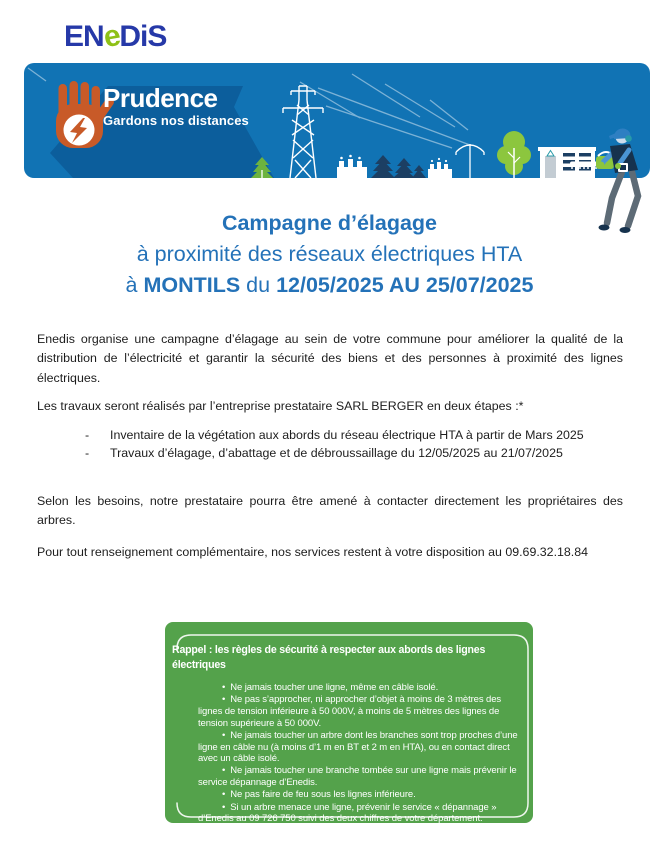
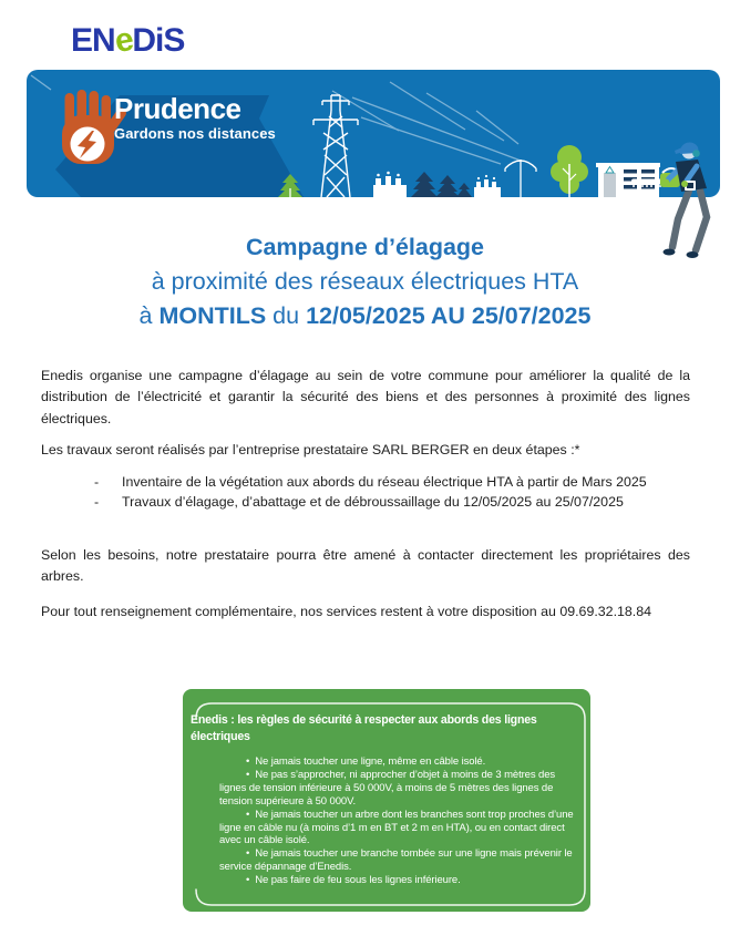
  Prudence
  Gardons nos distances
  Campagne d’élagage
  à proximité des réseaux électriques HTA
  à MONTILS du 12/05/2025 AU 25/07/2025
  Enedis organise une campagne d’élagage au sein de votre commune pour améliorer la qualité de la distribution de l’électricité et garantir la sécurité des biens et des personnes à proximité des lignes électriques.
  Les travaux seront réalisés par l’entreprise prestataire SARL BERGER en deux étapes :*
  -
  Inventaire de la végétation aux abords du réseau électrique HTA à partir de Mars 2025
  -
- Travaux d’élagage, d’abattage et de débroussaillage du 12/05/2025 au 21/07/2025
+ Travaux d’élagage, d’abattage et de débroussaillage du 12/05/2025 au 25/07/2025
  Selon les besoins, notre prestataire pourra être amené à contacter directement les propriétaires des arbres.
  Pour tout renseignement complémentaire, nos services restent à votre disposition au 09.69.32.18.84
- Rappel : les règles de sécurité à respecter aux abords des lignes
+ Enedis : les règles de sécurité à respecter aux abords des lignes
  électriques
  • Ne jamais toucher une ligne, même en câble isolé.
  • Ne pas s’approcher, ni approcher d’objet à moins de 3 mètres des lignes de tension inférieure à 50 000V, à moins de 5 mètres des lignes de tension supérieure à 50 000V.
  • Ne jamais toucher un arbre dont les branches sont trop proches d’une ligne en câble nu (à moins d’1 m en BT et 2 m en HTA), ou en contact direct avec un câble isolé.
  • Ne jamais toucher une branche tombée sur une ligne mais prévenir le service dépannage d’Enedis.
  • Ne pas faire de feu sous les lignes inférieure.
- • Si un arbre menace une ligne, prévenir le service « dépannage » d’Enedis au 09 726 750 suivi des deux chiffres de votre département.
